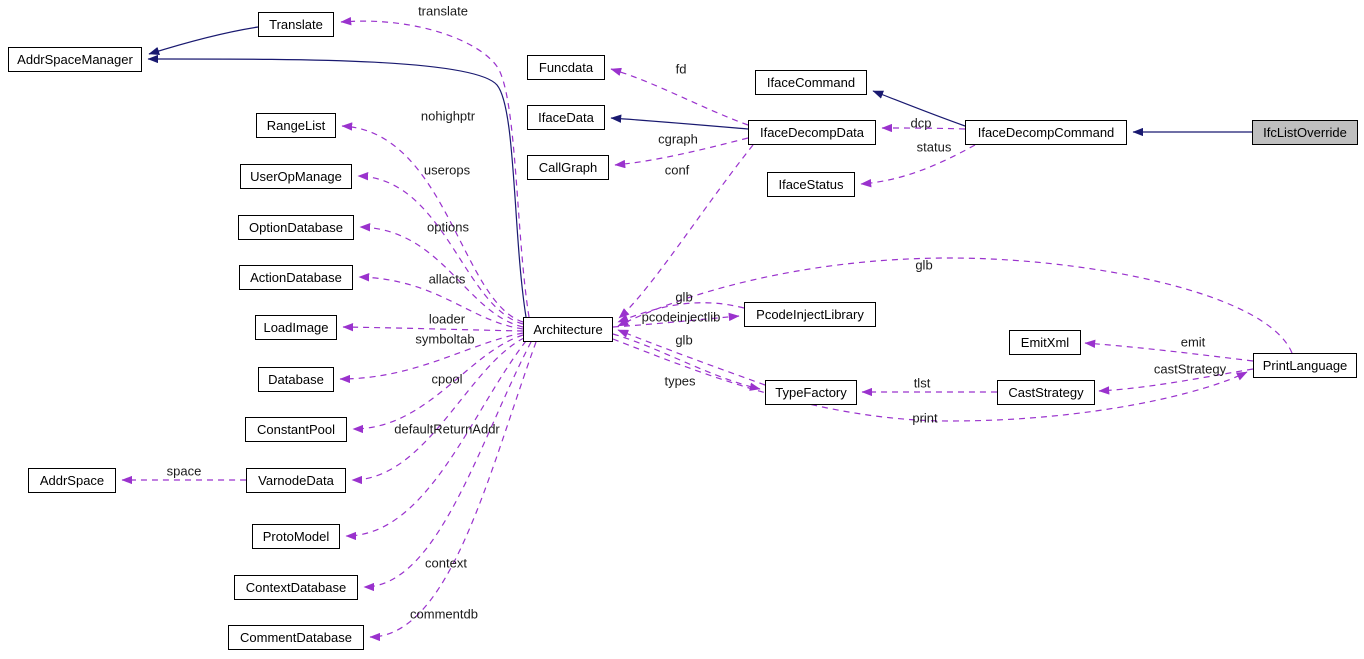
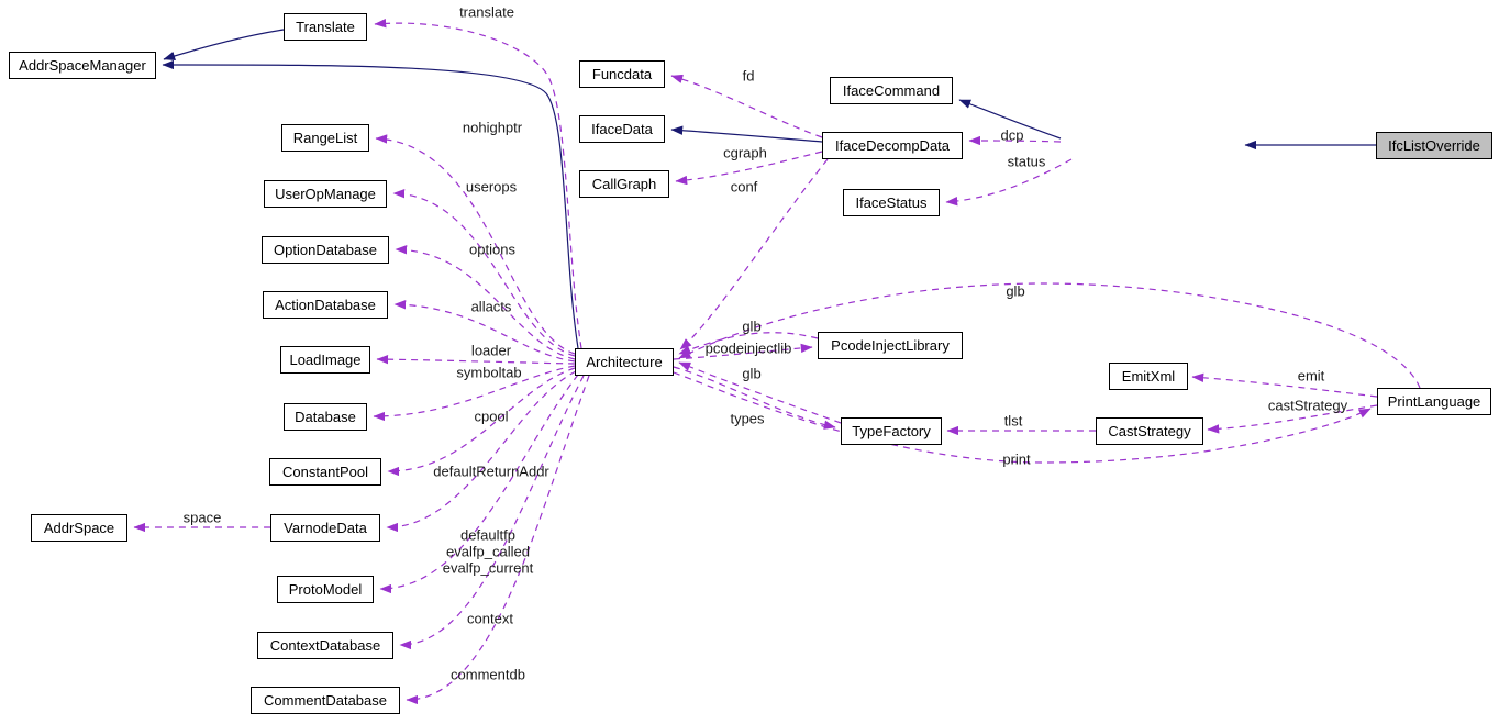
  Translate
  AddrSpaceManager
  Funcdata
  IfaceCommand
  IfaceData
  IfaceDecompData
- IfaceDecompCommand
  IfcListOverride
  CallGraph
  IfaceStatus
  RangeList
  UserOpManage
  OptionDatabase
  ActionDatabase
  LoadImage
  Database
  ConstantPool
  AddrSpace
  VarnodeData
  ProtoModel
  ContextDatabase
  CommentDatabase
  Architecture
  PcodeInjectLibrary
  TypeFactory
  EmitXml
  CastStrategy
  PrintLanguage
  translate
  nohighptr
  userops
  options
  allacts
  loader
  symboltab
  cpool
  defaultReturnAddr
  space
+ defaultfp
+ evalfp_called
+ evalfp_current
  context
  commentdb
  fd
  cgraph
  conf
  dcp
  status
  pcodeinjectlib
  glb
  types
  glb
  tlst
  castStrategy
  emit
  glb
  print
